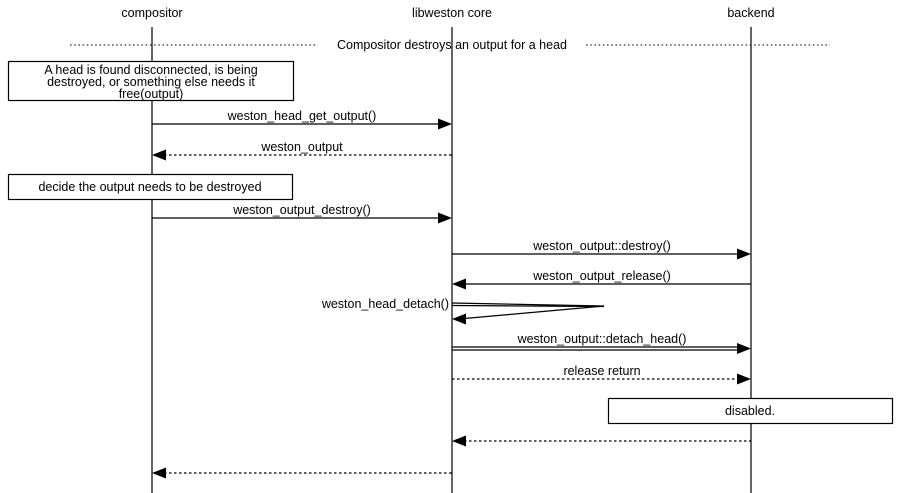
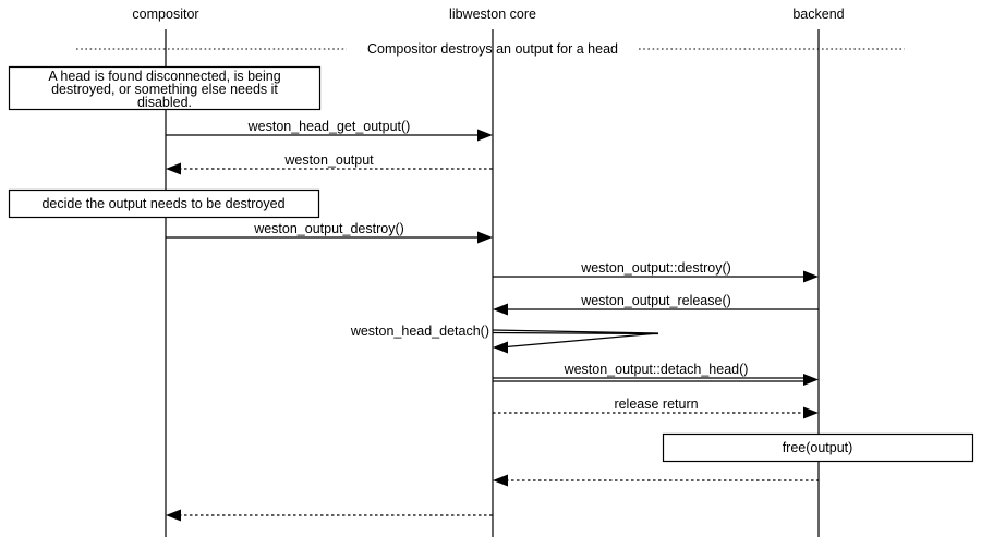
  compositor
  libweston core
  backend
  Compositor destroys an output for a head
  A head is found disconnected, is being
  destroyed, or something else needs it
- free(output)
+ disabled.
  weston_head_get_output()
  weston_output
  decide the output needs to be destroyed
  weston_output_destroy()
  weston_output::destroy()
  weston_output_release()
  weston_head_detach()
  weston_output::detach_head()
  release return
- disabled.
+ free(output)
